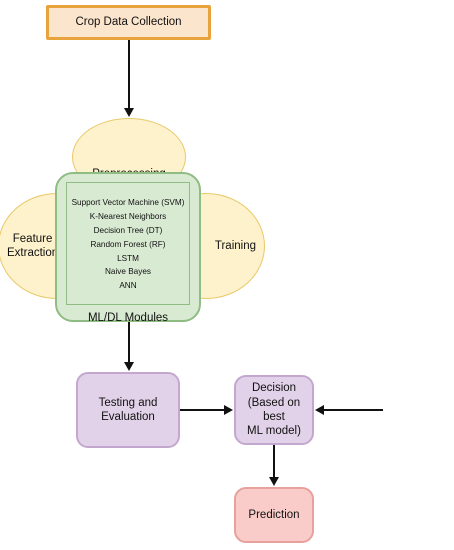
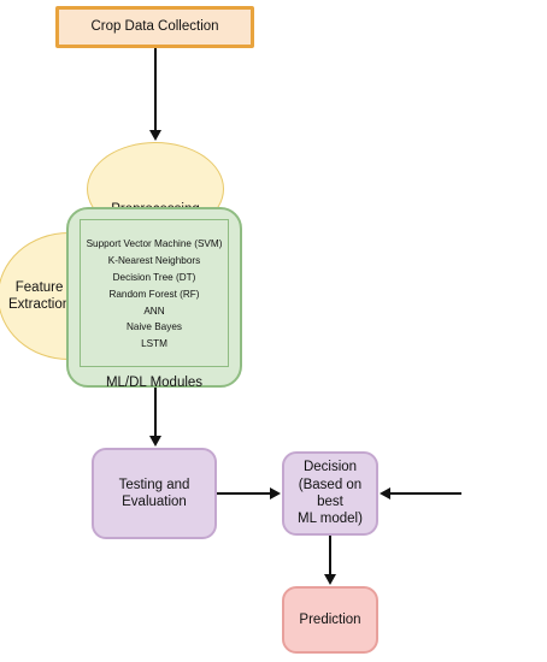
  Crop Data Collection
  Feature
  Extractio
- Training
  Support Vector Machine (SVM)
  K-Nearest Neighbors
  Decision Tree (DT)
  Random Forest (RF)
- LSTM
+ ANN
  Naive Bayes
- ANN
+ LSTM
  ML/DL Modules
  Testing and
  Evaluation
  Decision
  (Based on best
  ML model)
  Prediction
